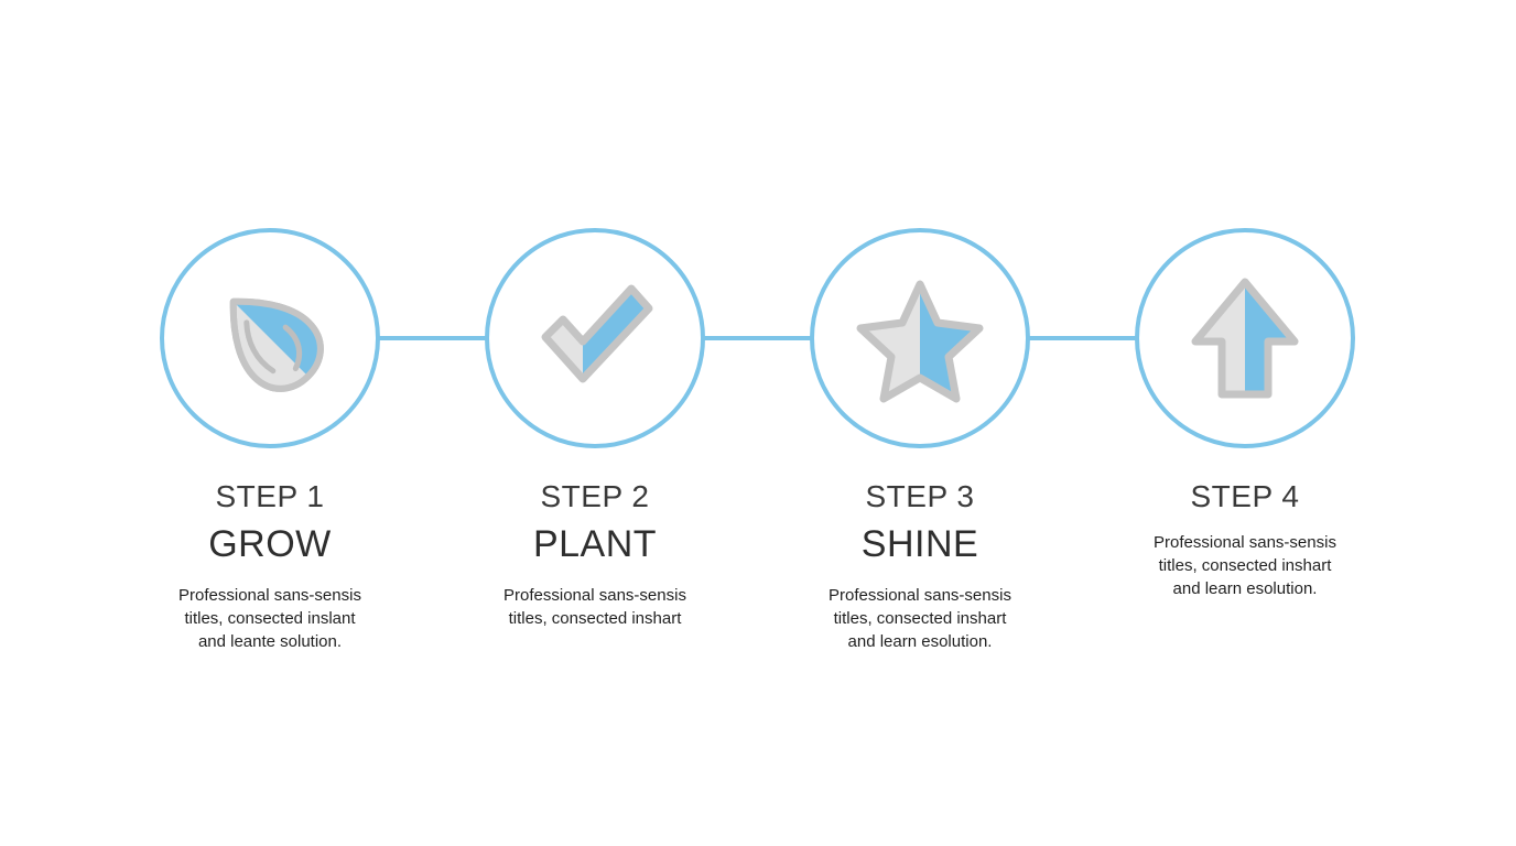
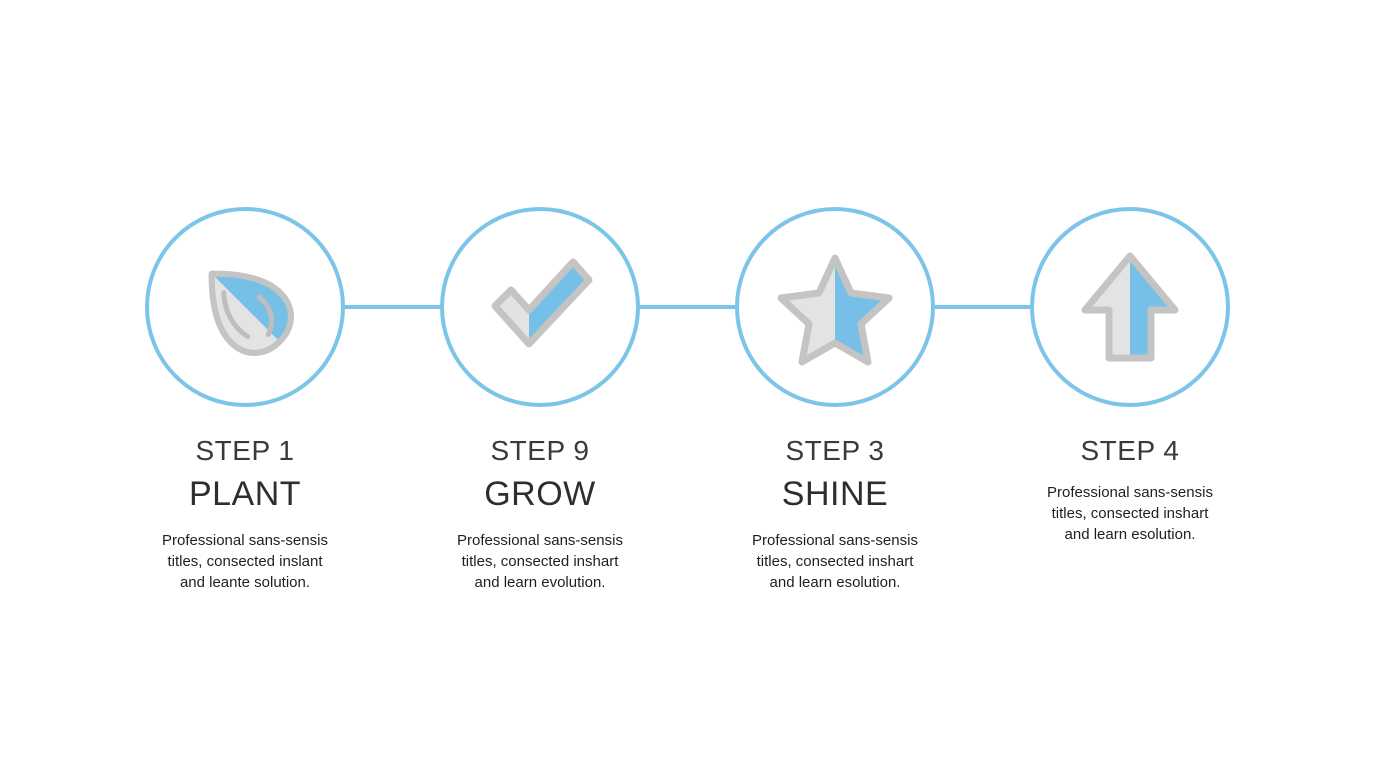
  STEP 1
- GROW
+ PLANT
  Professional sans-sensis
  titles, consected inslant
  and leante solution.
- STEP 2
+ STEP 9
- PLANT
+ GROW
  Professional sans-sensis
  titles, consected inshart
+ and learn evolution.
  STEP 3
  SHINE
  Professional sans-sensis
  titles, consected inshart
  and learn esolution.
  STEP 4
  Professional sans-sensis
  titles, consected inshart
  and learn esolution.
